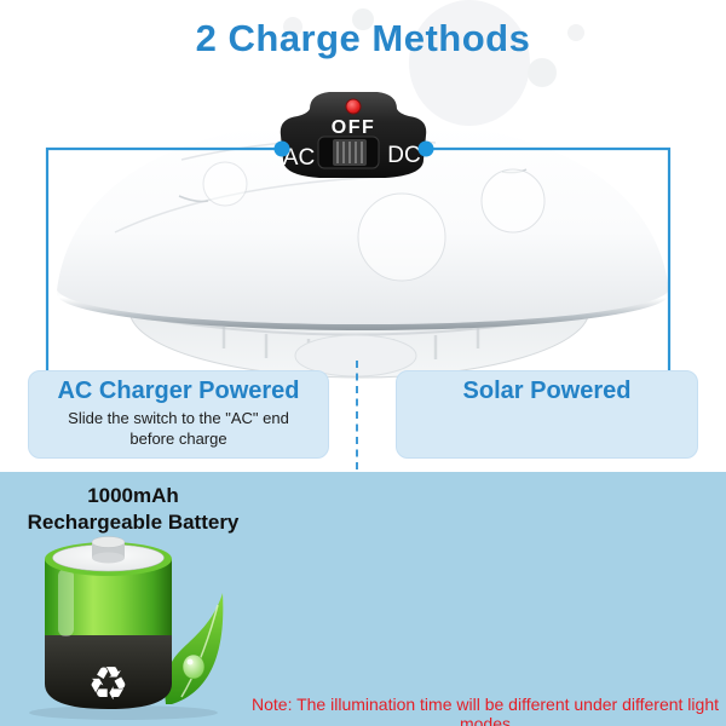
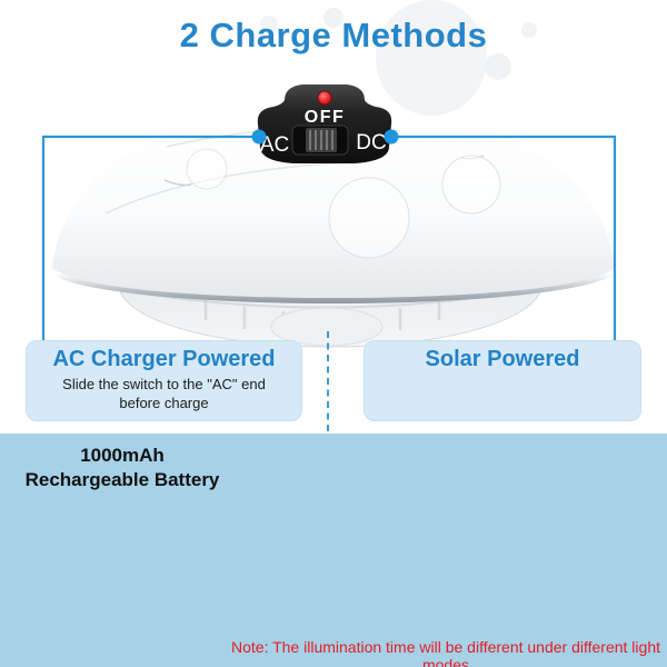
  2 Charge Methods
  OFF
  AC
  DC
- ♻
  AC Charger Powered
  Slide the switch to the "AC" end
  before charge
  Solar Powered
  1000mAh
  Rechargeable Battery
  Note: The illumination time will be different under different light modes
